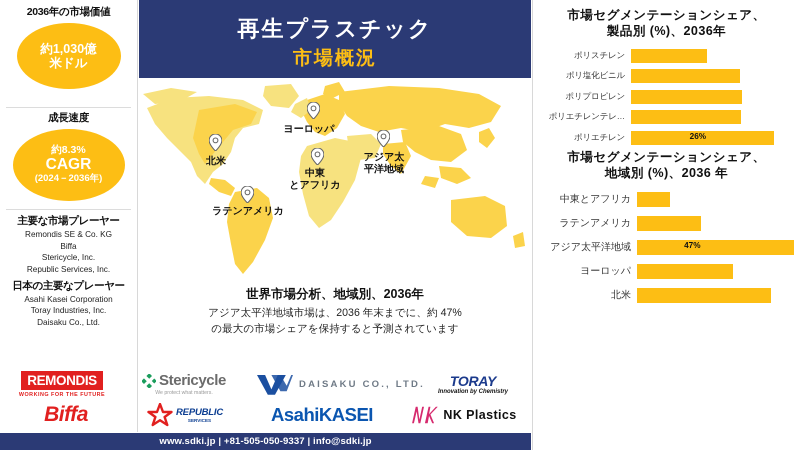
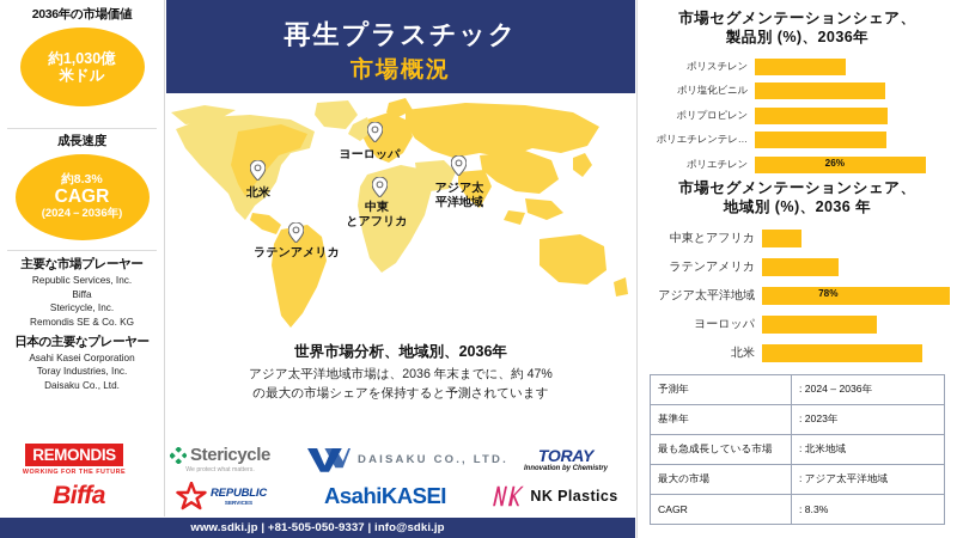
  2036年の市場価値
  約1,030億
  米ドル
  成長速度
  約8.3%
  CAGR
  (2024－2036年)
  主要な市場プレーヤー
- Remondis SE & Co. KG
+ Republic Services, Inc.
  Biffa
  Stericycle, Inc.
- Republic Services, Inc.
+ Remondis SE & Co. KG
  日本の主要なプレーヤー
  Asahi Kasei Corporation
  Toray Industries, Inc.
  Daisaku Co., Ltd.
  再生プラスチック
  市場概況
  北米
  ヨーロッパ
  中東
  とアフリカ
  アジア太
  平洋地域
  ラテンアメリカ
  世界市場分析、地域別、2036年
  アジア太平洋地域市場は、2036 年末までに、約 47%
  の最大の市場シェアを保持すると予測されています
  REMONDIS
  Stericycle
  DAISAKU CO., LTD.
  TORAY
  Biffa
  REPUBLIC
  AsahiKASEI
  NK Plastics
  www.sdki.jp | +81-505-050-9337 | info@sdki.jp
  市場セグメンテーションシェア、
  製品別 (%)、2036年
  ポリスチレン
  ポリ塩化ビニル
  ポリプロピレン
  ポリエチレンテレ…
  ポリエチレン
  26%
  市場セグメンテーションシェア、
  地域別 (%)、2036 年
  中東とアフリカ
  ラテンアメリカ
  アジア太平洋地域
- 47%
+ 78%
  ヨーロッパ
  北米
+ 予測年	: 2024 – 2036年
+ 基準年	: 2023年
+ 最も急成長している市場	: 北米地域
+ 最大の市場	: アジア太平洋地域
+ CAGR	: 8.3%
